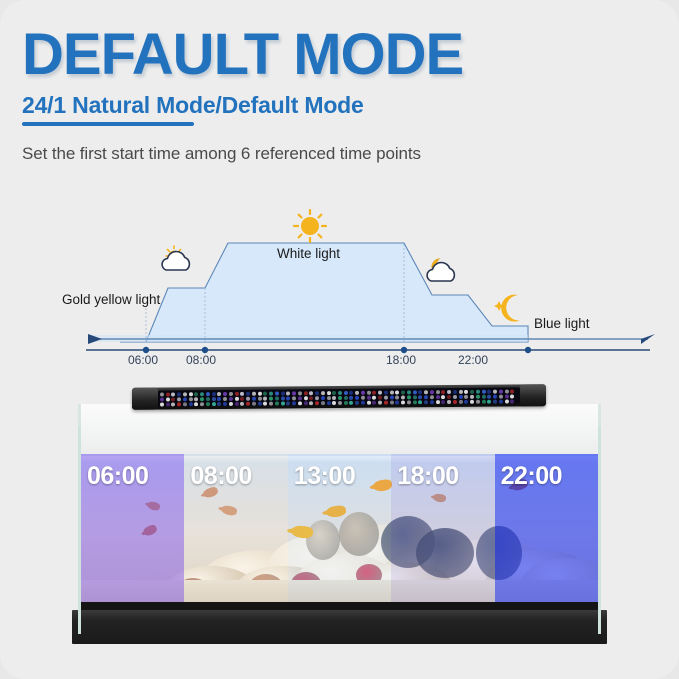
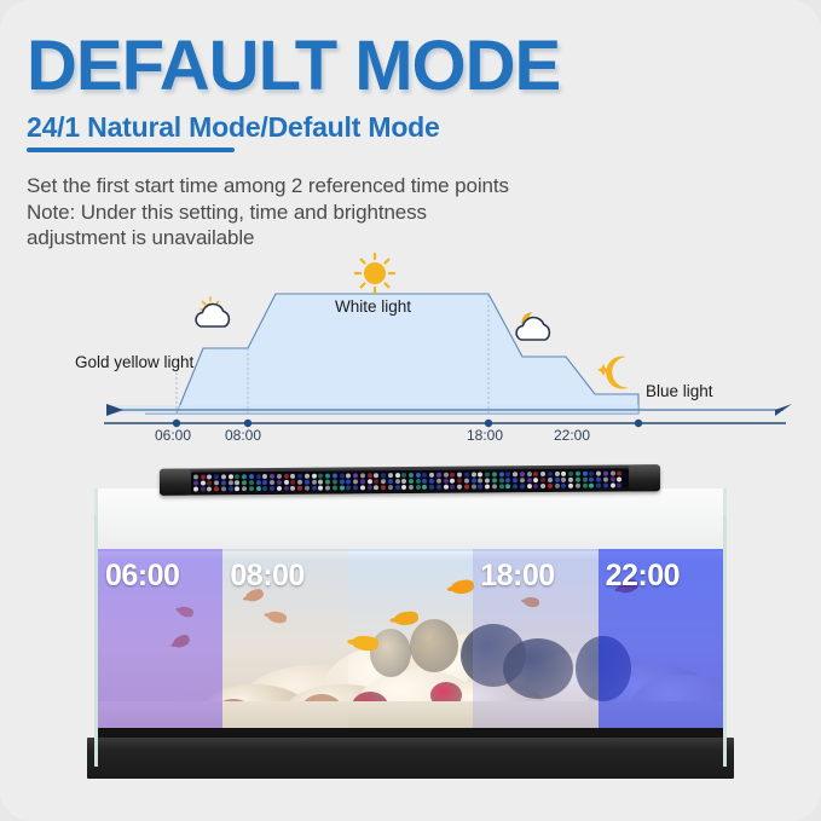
  DEFAULT MODE
  24/1 Natural Mode/Default Mode
- Set the first start time among 6 referenced time points
+ Set the first start time among 2 referenced time points
+ Note: Under this setting, time and brightness
+ adjustment is unavailable
  Gold yellow light
  White light
  Blue light
  06:00
  08:00
  18:00
  22:00
  06:00
  08:00
- 13:00
  18:00
  22:00
